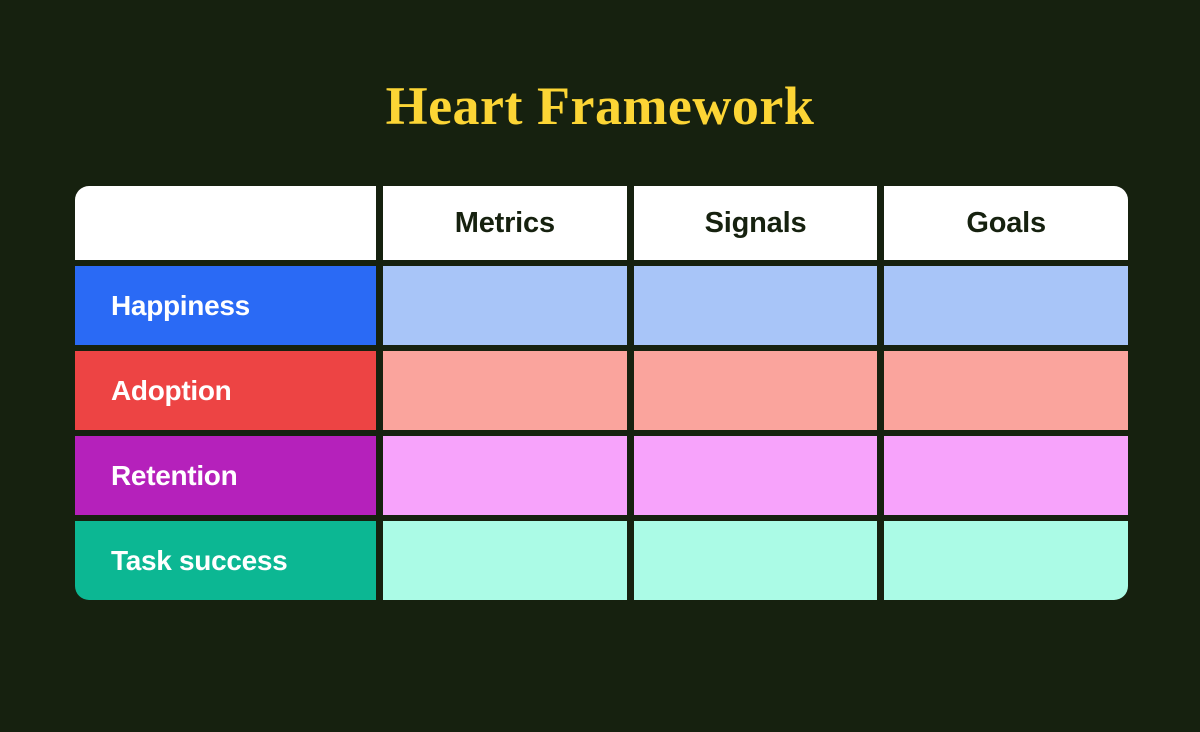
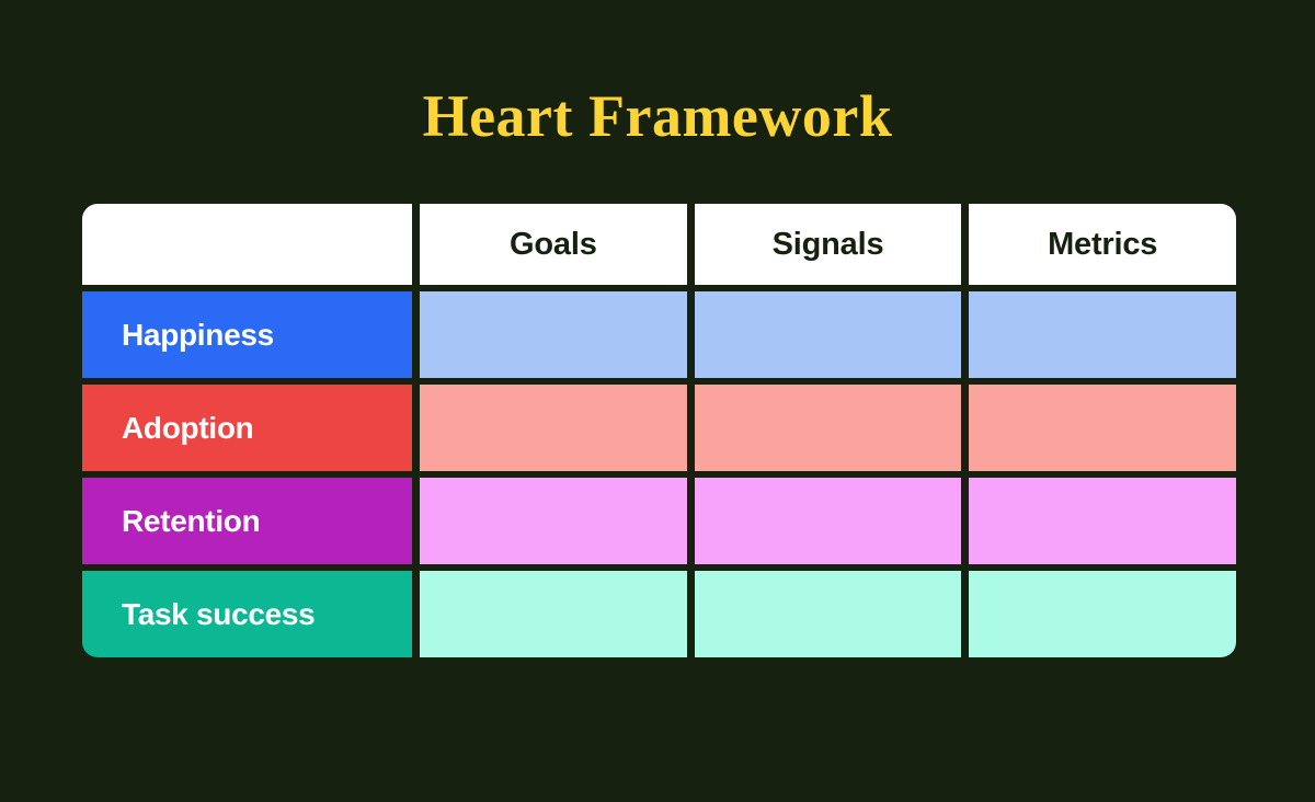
  Heart Framework
- Metrics
+ Goals
  Signals
- Goals
+ Metrics
  Happiness
  Adoption
  Retention
  Task success
